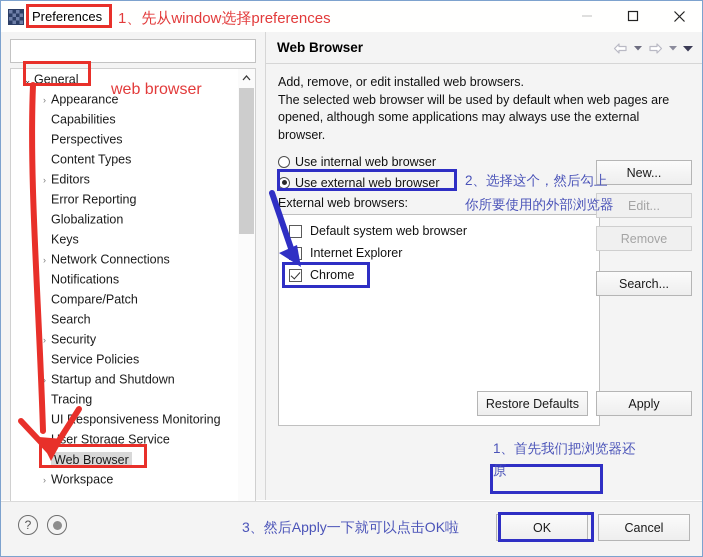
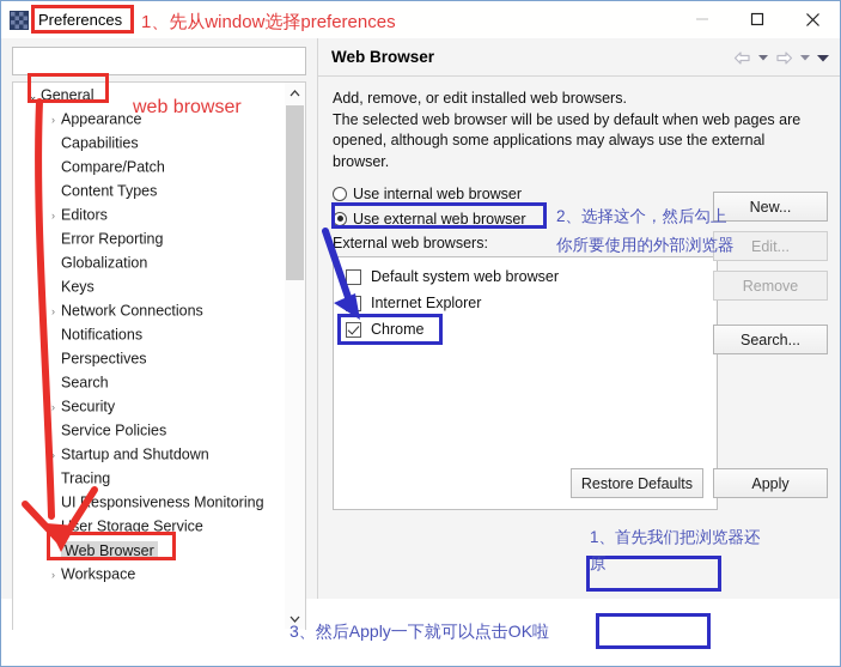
  Preferences
  ⌄ General
  › Appearance
  Capabilities
- Perspectives
+ Compare/Patch
  Content Types
  › Editors
  Error Reporting
  Globalization
  Keys
  › Network Connections
  Notifications
- Compare/Patch
+ Perspectives
  Search
  › Security
  Service Policies
  › Startup and Shutdown
  Tracing
  UIesponsiveness Monitoring
  ser Storage Service
  Web Browser
  › Workspace
  Web Browser
  Add, remove, or edit installed web browsers.
  The selected web browser will be used by default when web pages are opened, although some applications may always use the external browser.
  Use internal web browser
  Use external web browser
  External web browsers:
  Default system web browser
  Internet Explorer
  Chrome
  New...
  Edit...
  Remove
  Search...
  Restore Defaults
  Apply
- ?
- OK
- Cancel
  1、先从window选择preferences
  web browser
  2、选择这个，然后勾上
  你所要使用的外部浏览器
  1、首先我们把浏览器还
  原
  3、然后Apply一下就可以点击OK啦
